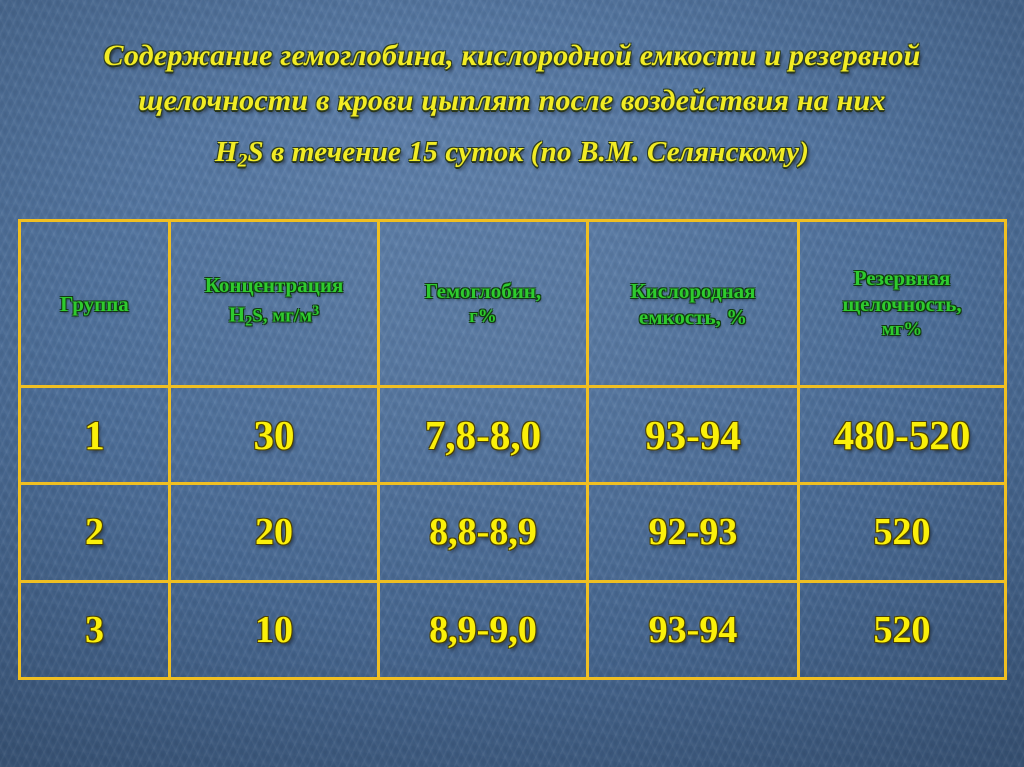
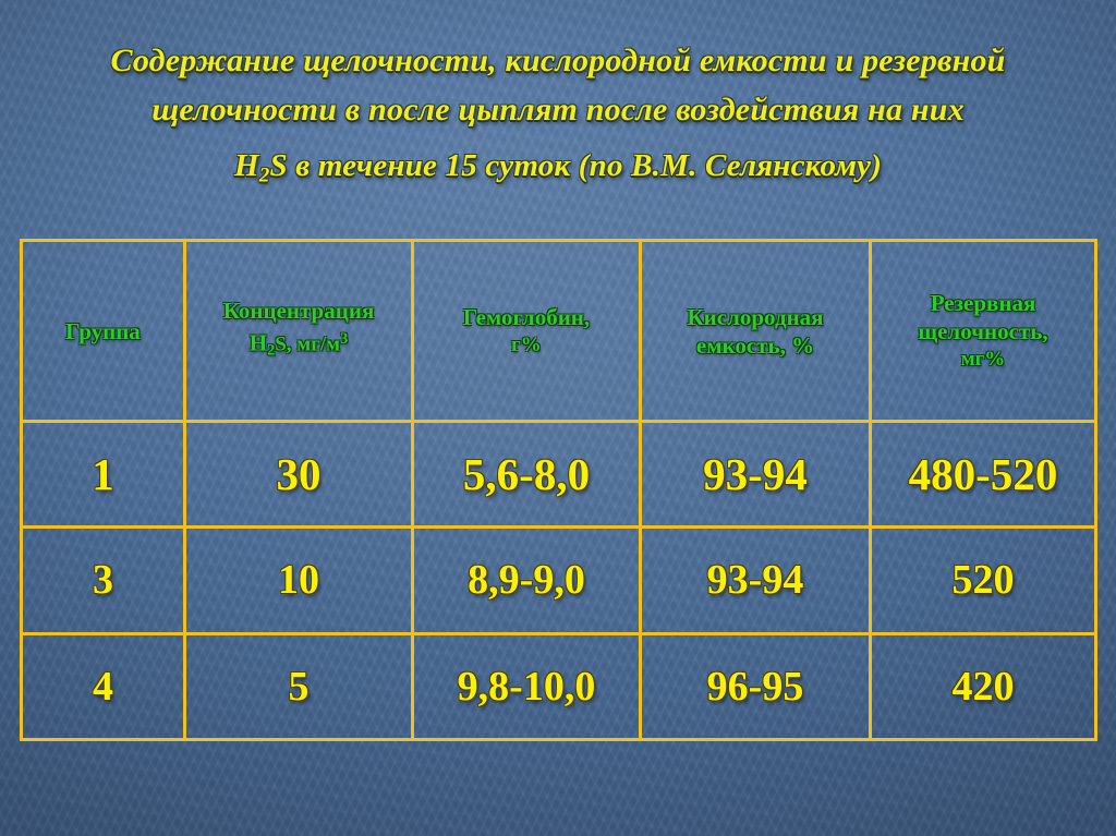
- Содержание гемоглобина, кислородной емкости и резервной
+ Содержание щелочности, кислородной емкости и резервной
- щелочности в крови цыплят после воздействия на них
+ щелочности в после цыплят после воздействия на них
  H2S в течение 15 суток (по В.М. Селянскому)
  Группа	Концентрация H2S, мг/м3	Гемоглобин, г%	Кислородная емкость, %	Резервная щелочность, мг%
- 1	30	7,8-8,0	93-94	480-520
+ 1	30	5,6-8,0	93-94	480-520
- 2	20	8,8-8,9	92-93	520
  3	10	8,9-9,0	93-94	520
+ 4	5	9,8-10,0	96-95	420
